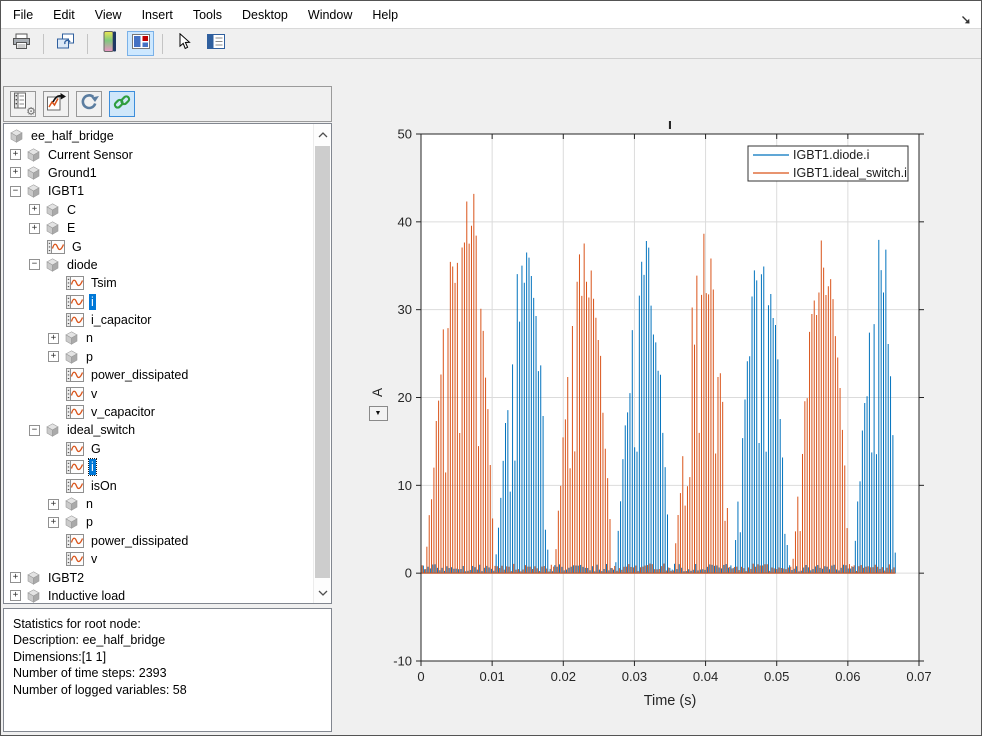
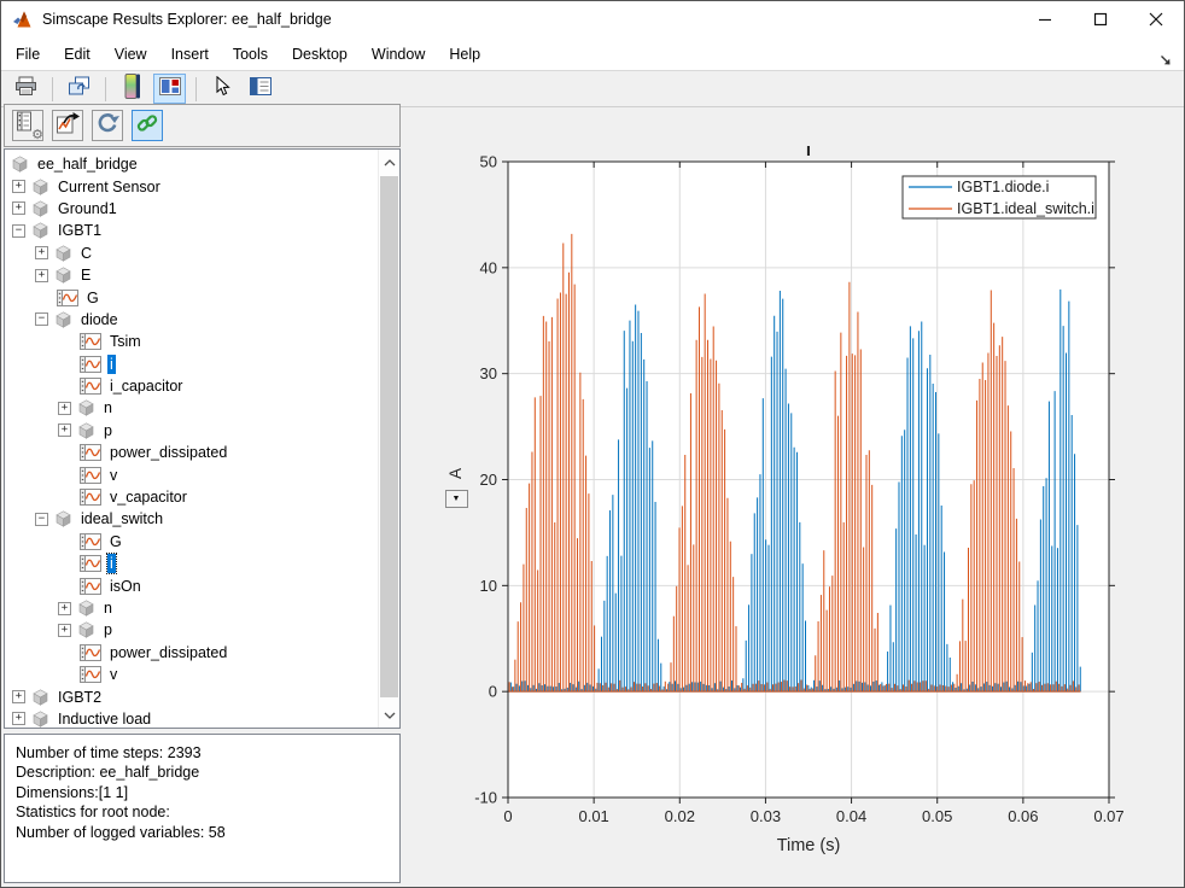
+ Simscape Results Explorer: ee_half_bridge
  File
  Edit
  View
  Insert
  Tools
  Desktop
  Window
  Help
  ⚙
  ee_half_bridge
  +
  Current Sensor
  +
  Ground1
  −
  IGBT1
  +
  C
  +
  E
  G
  −
  diode
  Tsim
  i
  i_capacitor
  +
  n
  +
  p
  power_dissipated
  v
  v_capacitor
  −
  ideal_switch
  G
  i
  isOn
  +
  n
  +
  p
  power_dissipated
  v
  +
  IGBT2
  +
  Inductive load
- Statistics for root node:
+ Number of time steps: 2393
  Description: ee_half_bridge
  Dimensions:[1 1]
- Number of time steps: 2393
+ Statistics for root node:
  Number of logged variables: 58
  0
  0.01
  0.02
  0.03
  0.04
  0.05
  0.06
  0.07
  -10
  0
  10
  20
  30
  40
  50
  i
  Time (s)
  IGBT1.diode.i
  IGBT1.ideal_switch.i
